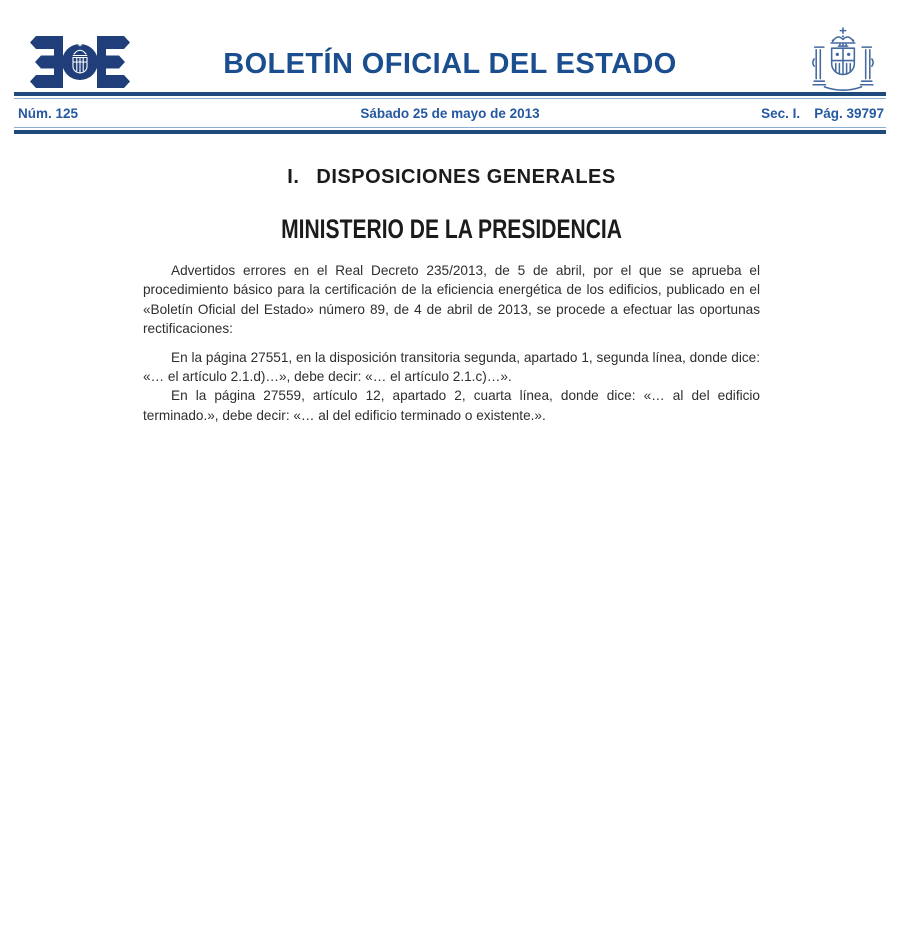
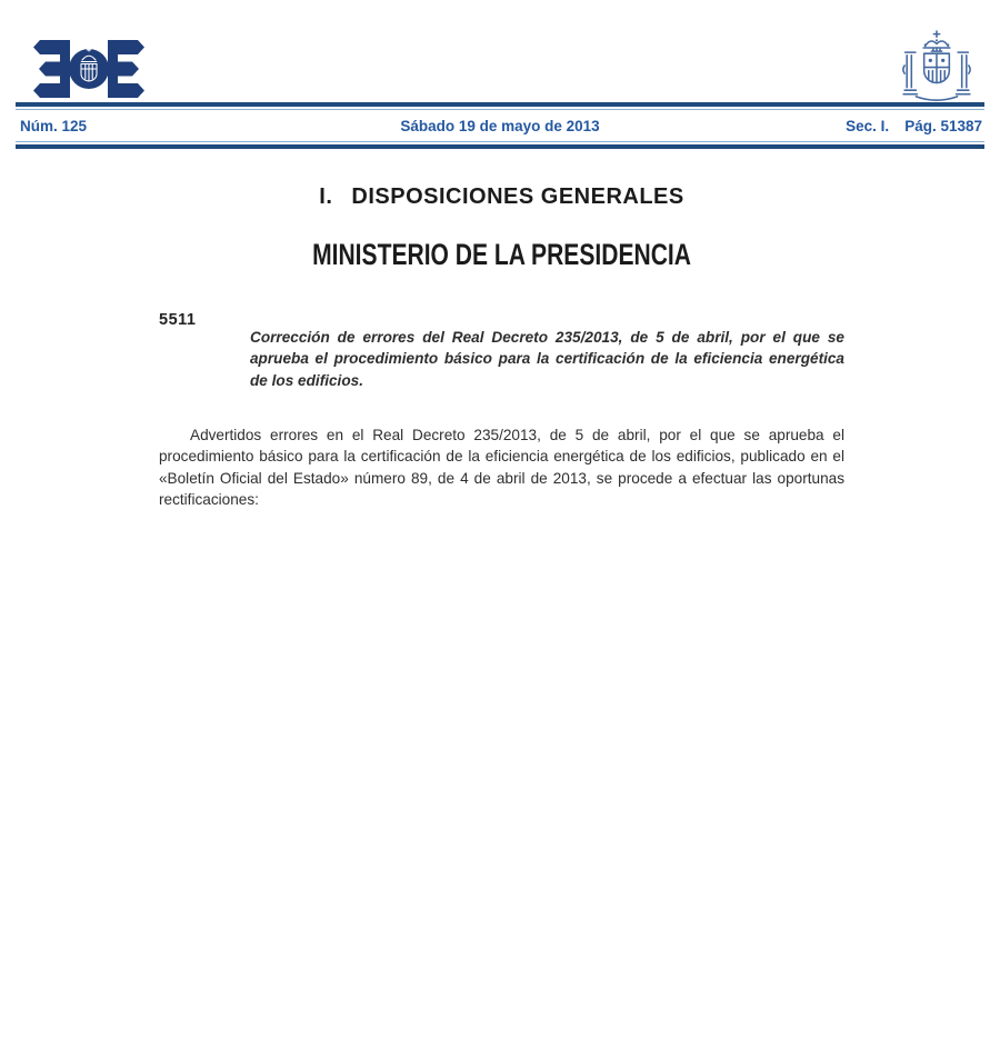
- BOLETÍN OFICIAL DEL ESTADO
  Núm. 125
- Sábado 25 de mayo de 2013
+ Sábado 19 de mayo de 2013
  Sec. I.
- Pág. 39797
+ Pág. 51387
  I. DISPOSICIONES GENERALES
  MINISTERIO DE LA PRESIDENCIA
+ 5511
+ Corrección de errores del Real Decreto 235/2013, de 5 de abril, por el que se aprueba el procedimiento básico para la certificación de la eficiencia energética de los edificios.
  Advertidos errores en el Real Decreto 235/2013, de 5 de abril, por el que se aprueba el procedimiento básico para la certificación de la eficiencia energética de los edificios, publicado en el «Boletín Oficial del Estado» número 89, de 4 de abril de 2013, se procede a efectuar las oportunas rectificaciones:
- En la página 27551, en la disposición transitoria segunda, apartado 1, segunda línea, donde dice: «… el artículo 2.1.d)…», debe decir: «… el artículo 2.1.c)…».
- En la página 27559, artículo 12, apartado 2, cuarta línea, donde dice: «… al del edificio terminado.», debe decir: «… al del edificio terminado o existente.».
